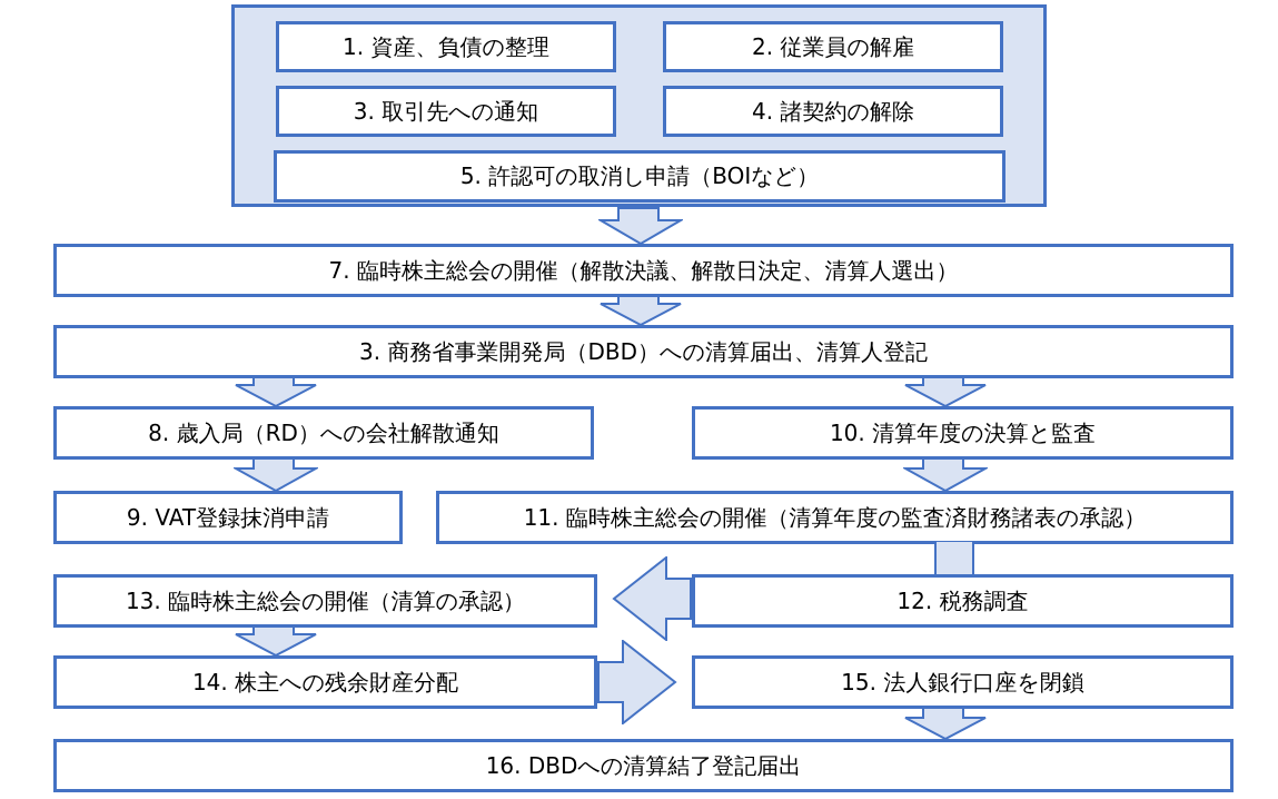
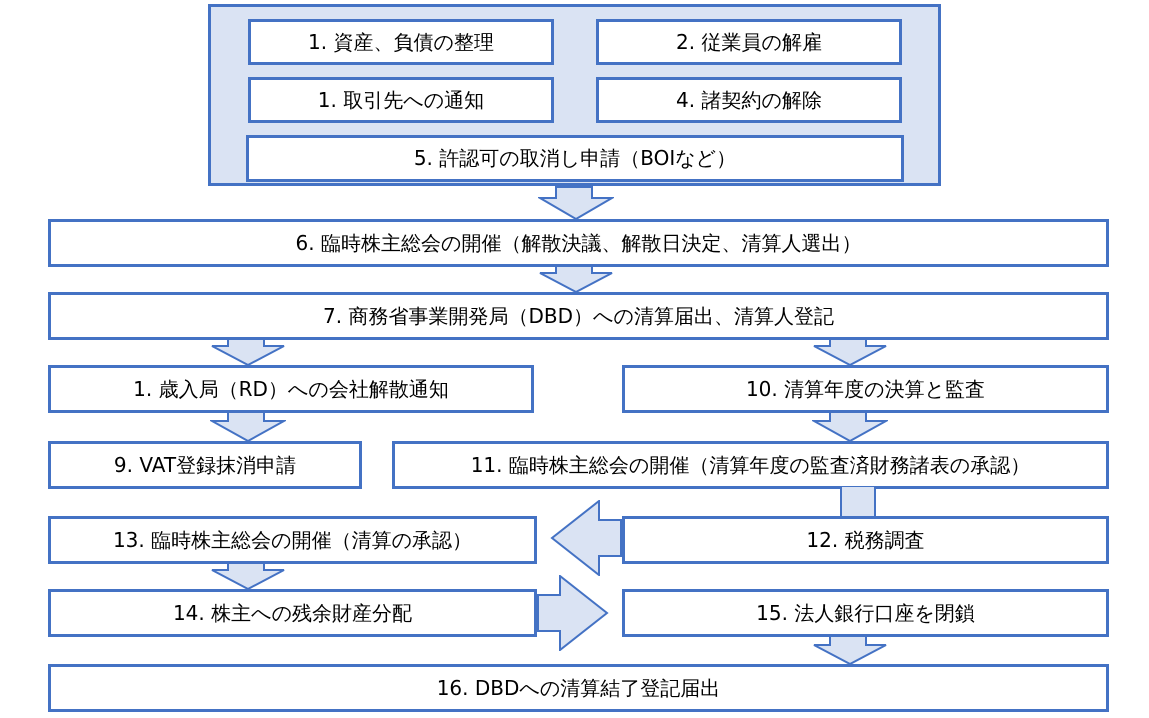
  1. 資産、負債の整理
  2. 従業員の解雇
- 3. 取引先への通知
+ 1. 取引先への通知
  4. 諸契約の解除
  5. 許認可の取消し申請（BOIなど）
- 7. 臨時株主総会の開催（解散決議、解散日決定、清算人選出）
+ 6. 臨時株主総会の開催（解散決議、解散日決定、清算人選出）
- 3. 商務省事業開発局（DBD）への清算届出、清算人登記
+ 7. 商務省事業開発局（DBD）への清算届出、清算人登記
- 8. 歳入局（RD）への会社解散通知
+ 1. 歳入局（RD）への会社解散通知
  10. 清算年度の決算と監査
  9. VAT登録抹消申請
  11. 臨時株主総会の開催（清算年度の監査済財務諸表の承認）
  13. 臨時株主総会の開催（清算の承認）
  12. 税務調査
  14. 株主への残余財産分配
  15. 法人銀行口座を閉鎖
  16. DBDへの清算結了登記届出
